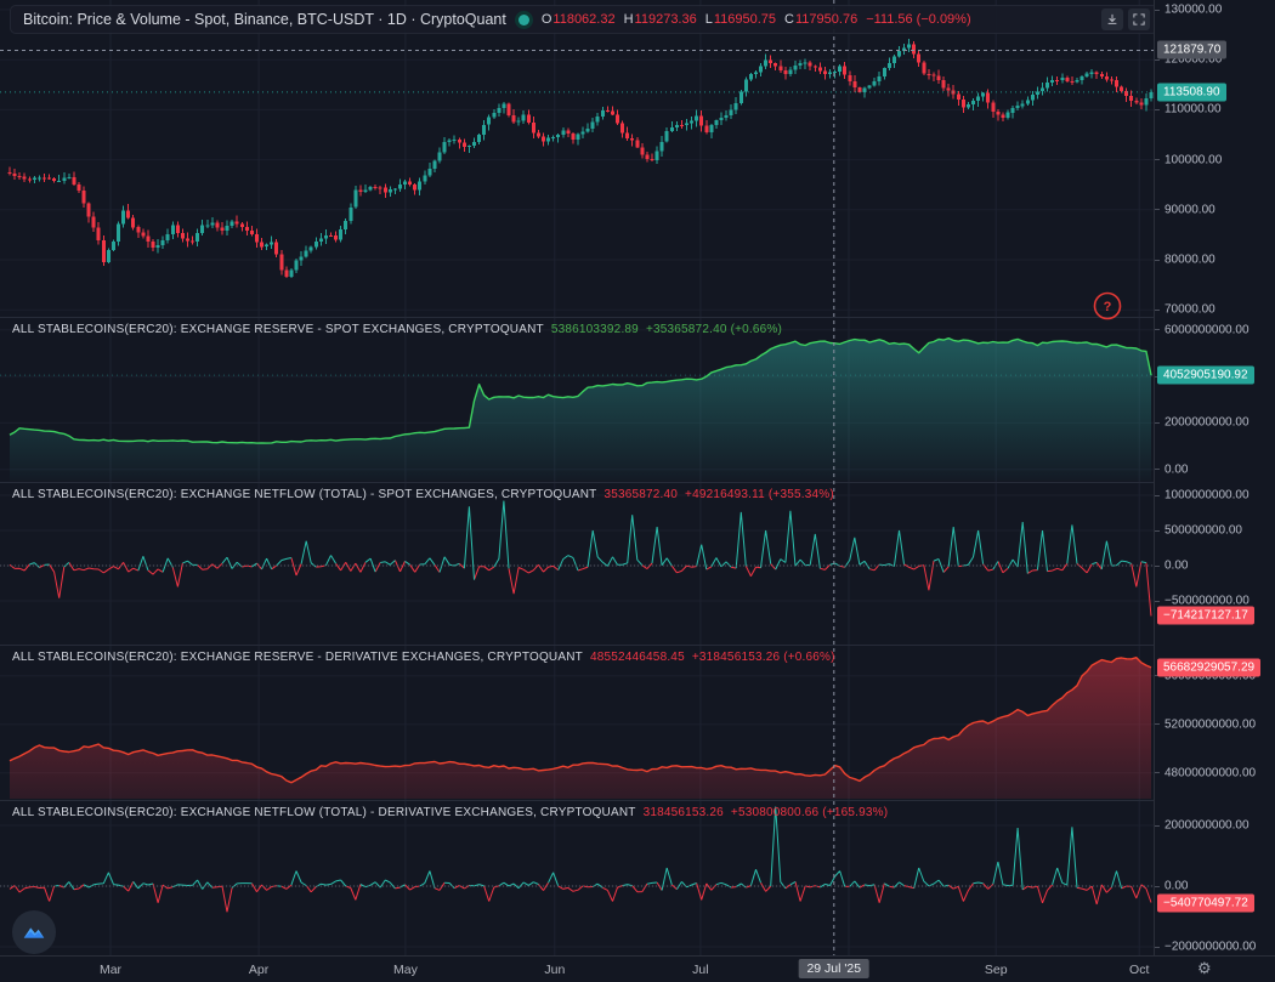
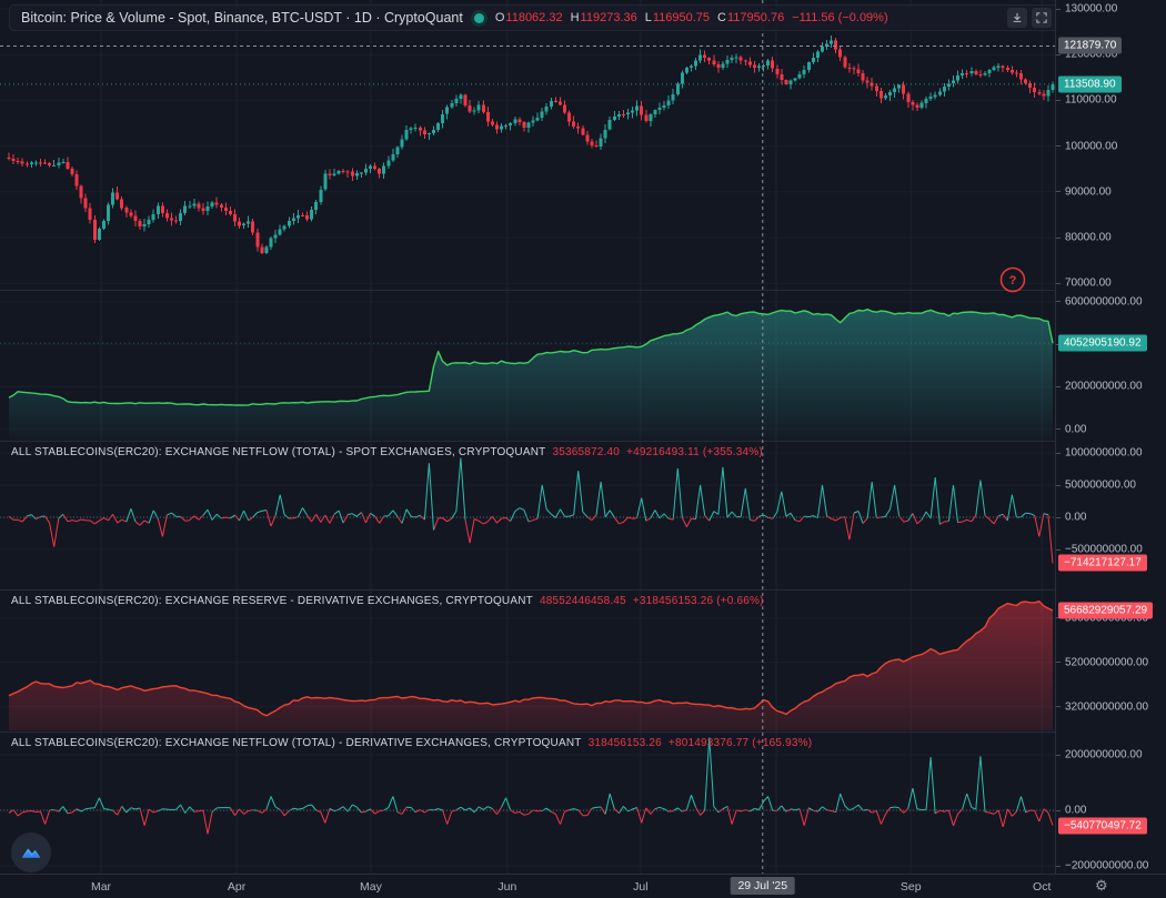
  ?
  Bitcoin: Price & Volume - Spot, Binance, BTC-USDT · 1D · CryptoQuant
  O
  118062.32
  H
  119273.36
  L
  116950.75
  C
  117950.76
  −111.56 (−0.09%)
- ALL STABLECOINS(ERC20): EXCHANGE RESERVE - SPOT EXCHANGES, CRYPTOQUANT
- 5386103392.89
- +35365872.40 (+0.66%)
  ALL STABLECOINS(ERC20): EXCHANGE NETFLOW (TOTAL) - SPOT EXCHANGES, CRYPTOQUANT
  35365872.40
  +49216493.11 (+355.34%)
  ALL STABLECOINS(ERC20): EXCHANGE RESERVE - DERIVATIVE EXCHANGES, CRYPTOQUANT
  48552446458.45
  +318456153.26 (+0.66%)
  ALL STABLECOINS(ERC20): EXCHANGE NETFLOW (TOTAL) - DERIVATIVE EXCHANGES, CRYPTOQUANT
  318456153.26
- +530800800.66 (+165.93%)
+ +801493376.77 (+165.93%)
  130000.00
  120000.00
  110000.00
  100000.00
  90000.00
  80000.00
  70000.00
  6000000000.00
  2000000000.00
  0.00
  1000000000.00
  500000000.00
  0.00
  −500000000.00
  52000000000.00
- 48000000000.00
+ 32000000000.00
  2000000000.00
  0.00
  −2000000000.00
  121879.70
  113508.90
  4052905190.92
  −714217127.17
  56682929057.29
  −540770497.72
  Oct
  Sep
  Jul
  Jun
  May
  Apr
  Mar
  29 Jul '25
  ⚙
